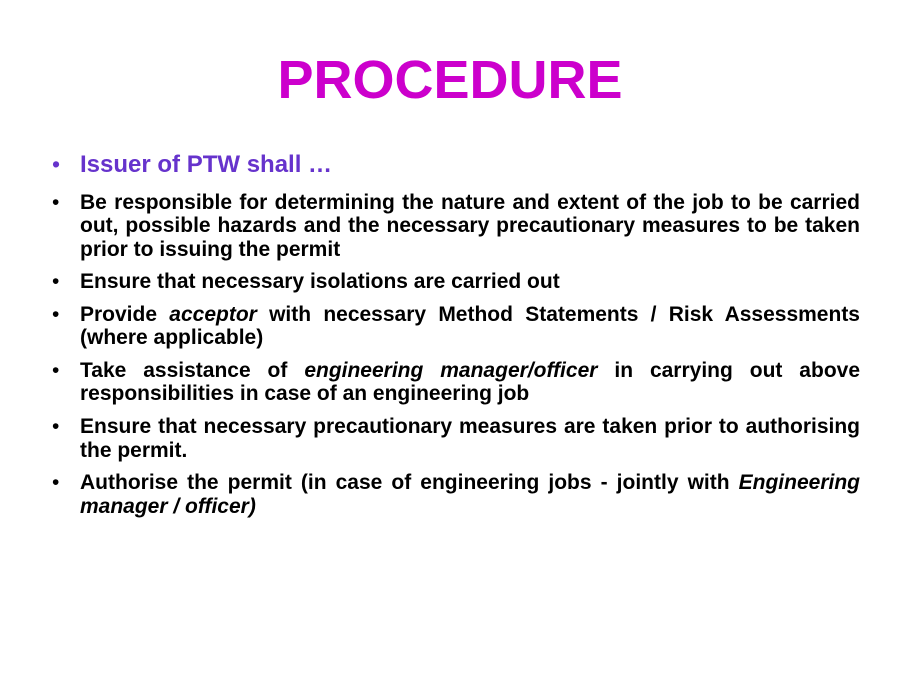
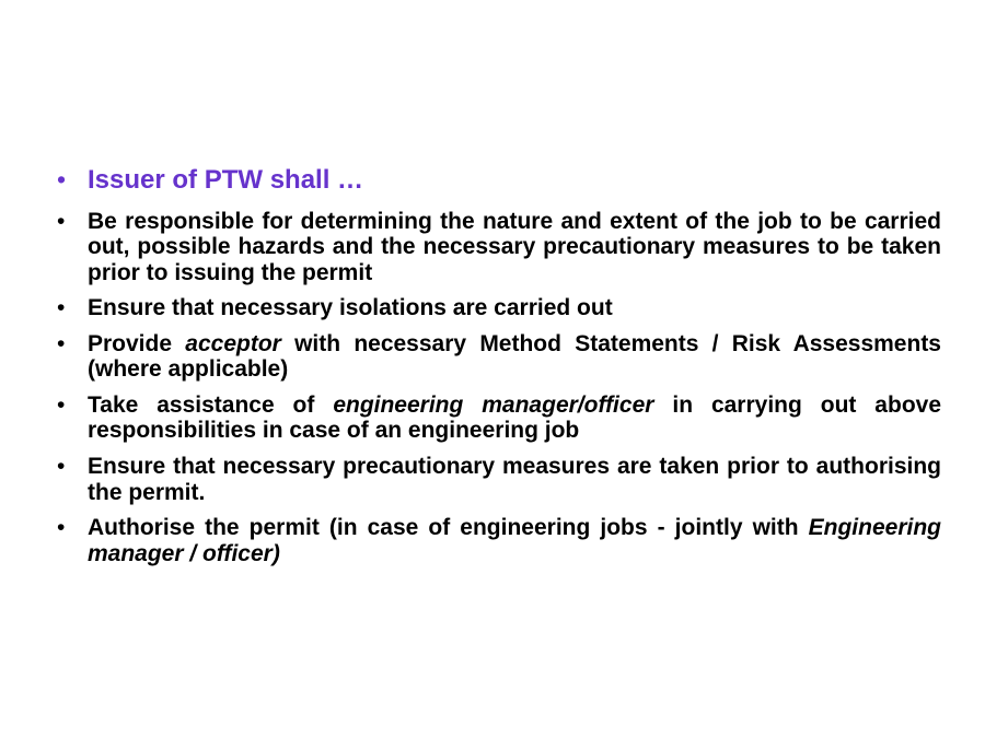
- PROCEDURE
  •
  Issuer of PTW shall …
  •
  Be responsible for determining the nature and extent of the job to be carried out, possible hazards and the necessary precautionary measures to be taken prior to issuing the permit
  •
  Ensure that necessary isolations are carried out
  •
  Provide acceptor with necessary Method Statements / Risk Assessments (where applicable)
  •
  Take assistance of engineering manager/officer in carrying out above responsibilities in case of an engineering job
  •
  Ensure that necessary precautionary measures are taken prior to authorising the permit.
  •
  Authorise the permit (in case of engineering jobs - jointly with Engineering manager / officer)
